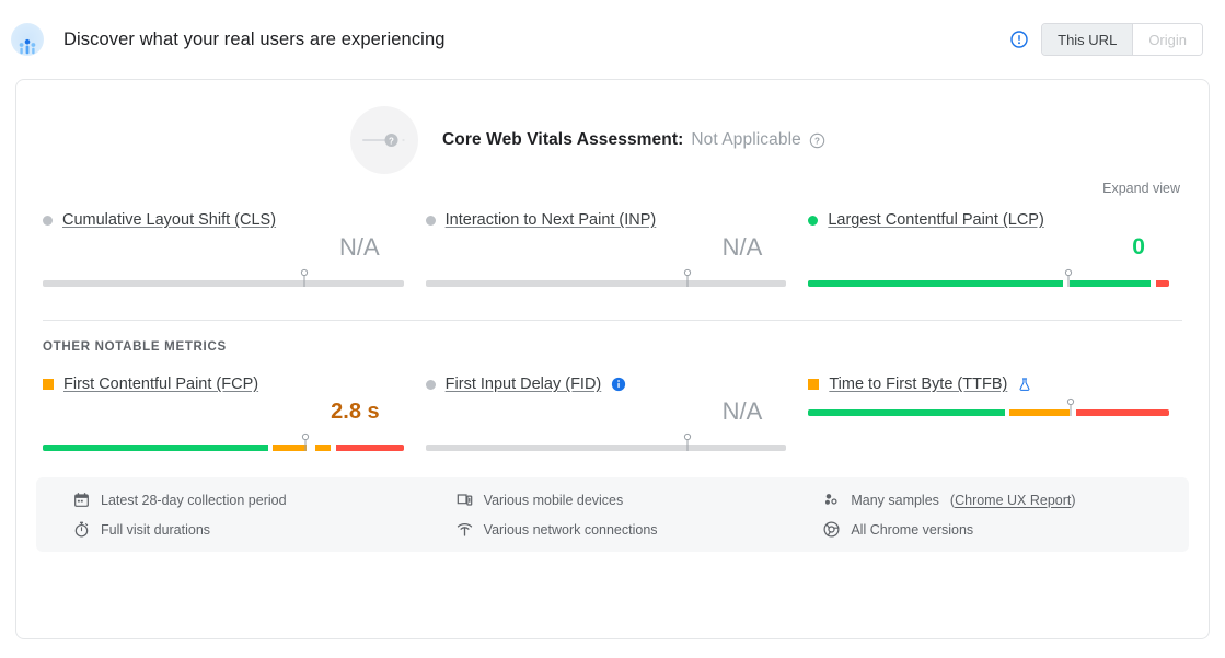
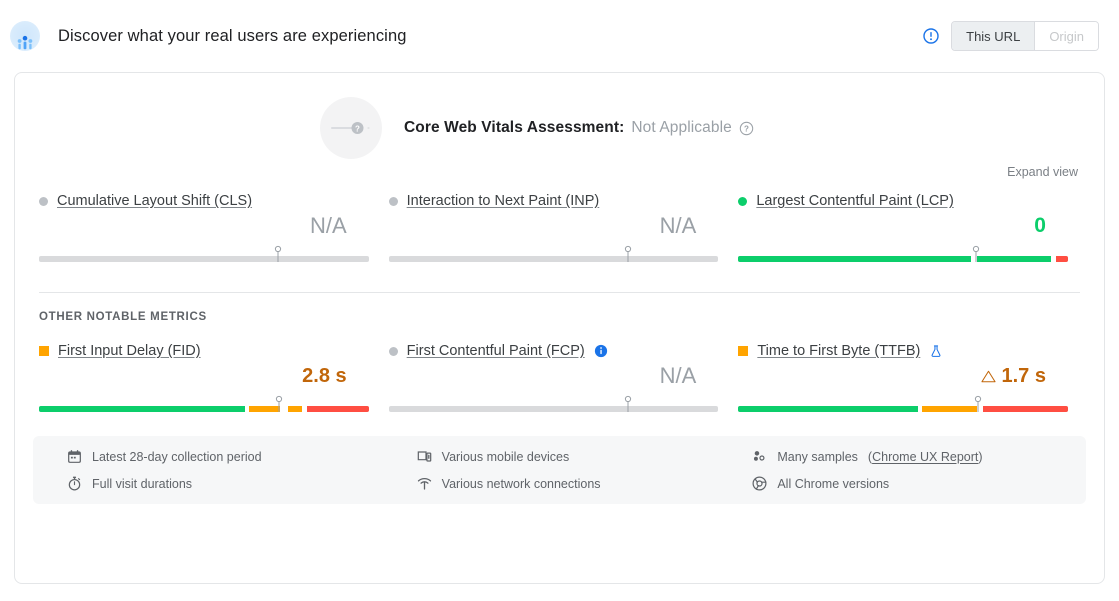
  Discover what your real users are experiencing
  This URL
  Origin
  ?
  Core Web Vitals Assessment:
  Not Applicable
  ?
  Expand view
  Cumulative Layout Shift (CLS)
  N/A
  Interaction to Next Paint (INP)
  N/A
  Largest Contentful Paint (LCP)
  0
  OTHER NOTABLE METRICS
- First Contentful Paint (FCP)
+ First Input Delay (FID)
  2.8 s
- First Input Delay (FID)
+ First Contentful Paint (FCP)
  N/A
  Time to First Byte (TTFB)
+ 1.7 s
  Latest 28-day collection period
  Various mobile devices
  Many samples
  (Chrome UX Report)
  Full visit durations
  Various network connections
  All Chrome versions
